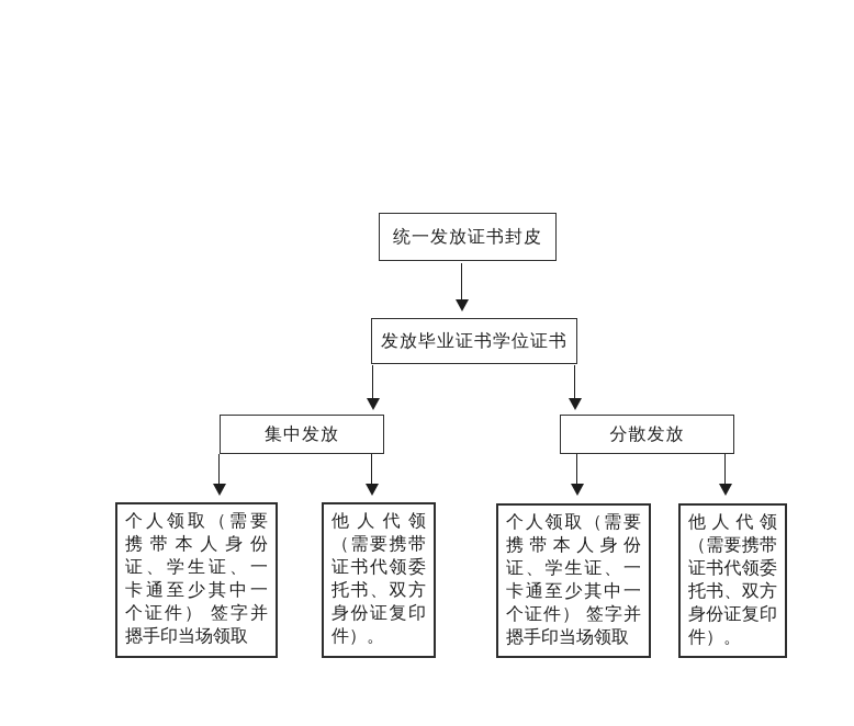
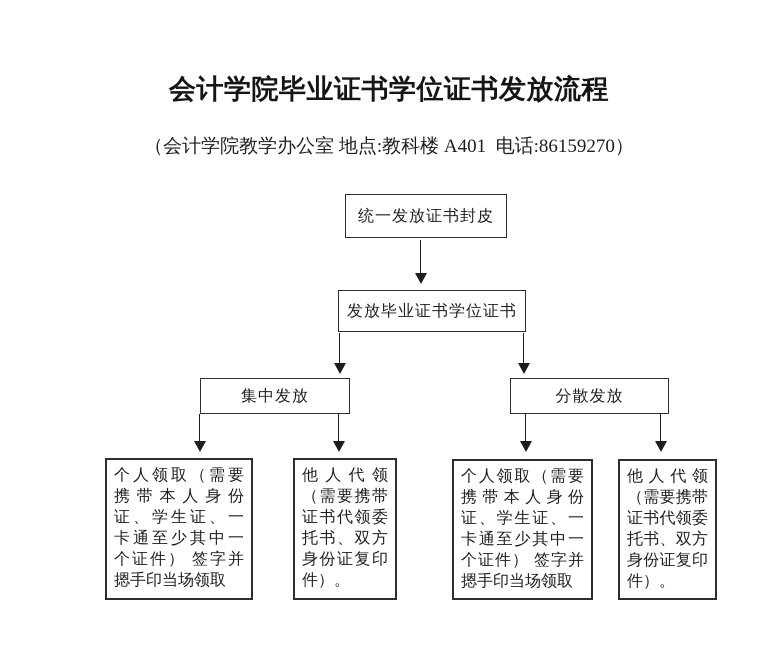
+ 会计学院毕业证书学位证书发放流程
+ （会计学院教学办公室 地点:教科楼 A401 电话:86159270）
  统一发放证书封皮
  发放毕业证书学位证书
  集中发放
  分散发放
  个人领取（需要
  携带本人身份
  证、学生证、一
  卡通至少其中一
  个证件） 签字并
  摁手印当场领取
  他人代领
  （需要携带
  证书代领委
  托书、双方
  身份证复印
  件）。
  个人领取（需要
  携带本人身份
  证、学生证、一
  卡通至少其中一
  个证件） 签字并
  摁手印当场领取
  他人代领
  （需要携带
  证书代领委
  托书、双方
  身份证复印
  件）。
